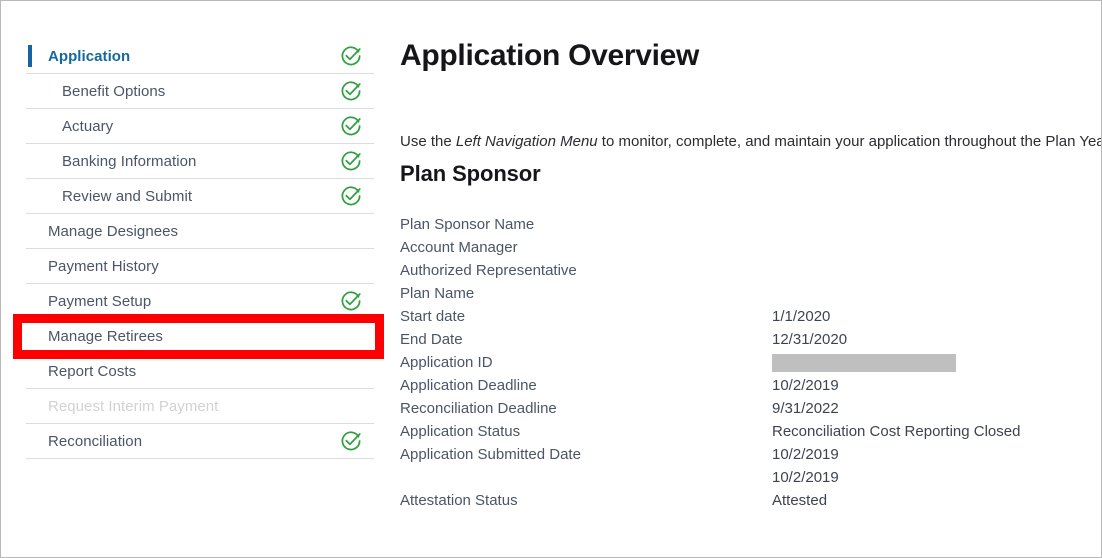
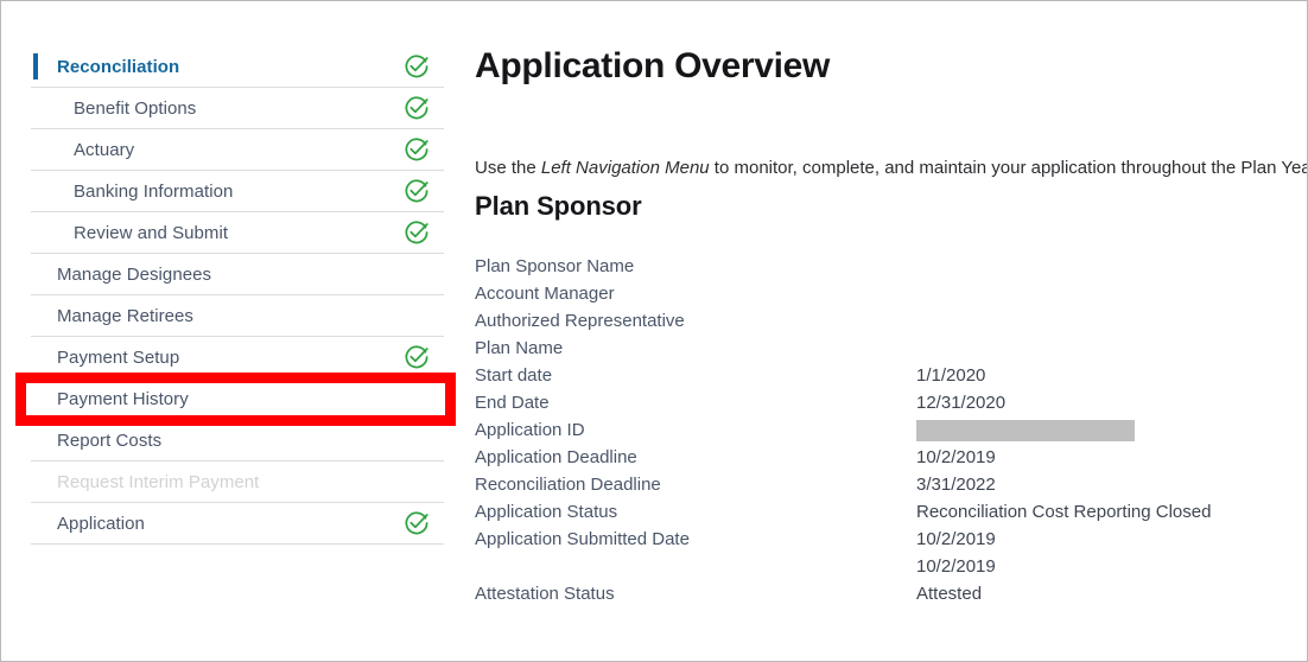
- Application
+ Reconciliation
  Benefit Options
  Actuary
  Banking Information
  Review and Submit
  Manage Designees
- Payment History
+ Manage Retirees
  Payment Setup
- Manage Retirees
+ Payment History
  Report Costs
  Request Interim Payment
- Reconciliation
+ Application
  Application Overview
  Use the Left Navigation Menu to monitor, complete, and maintain your application throughout the Plan Yea
  Plan Sponsor
  Plan Sponsor Name
  Account Manager
  Authorized Representative
  Plan Name
  Start date
  1/1/2020
  End Date
  12/31/2020
  Application ID
  Application Deadline
  10/2/2019
  Reconciliation Deadline
- 9/31/2022
+ 3/31/2022
  Application Status
  Reconciliation Cost Reporting Closed
  Application Submitted Date
  10/2/2019
  10/2/2019
  Attestation Status
  Attested
